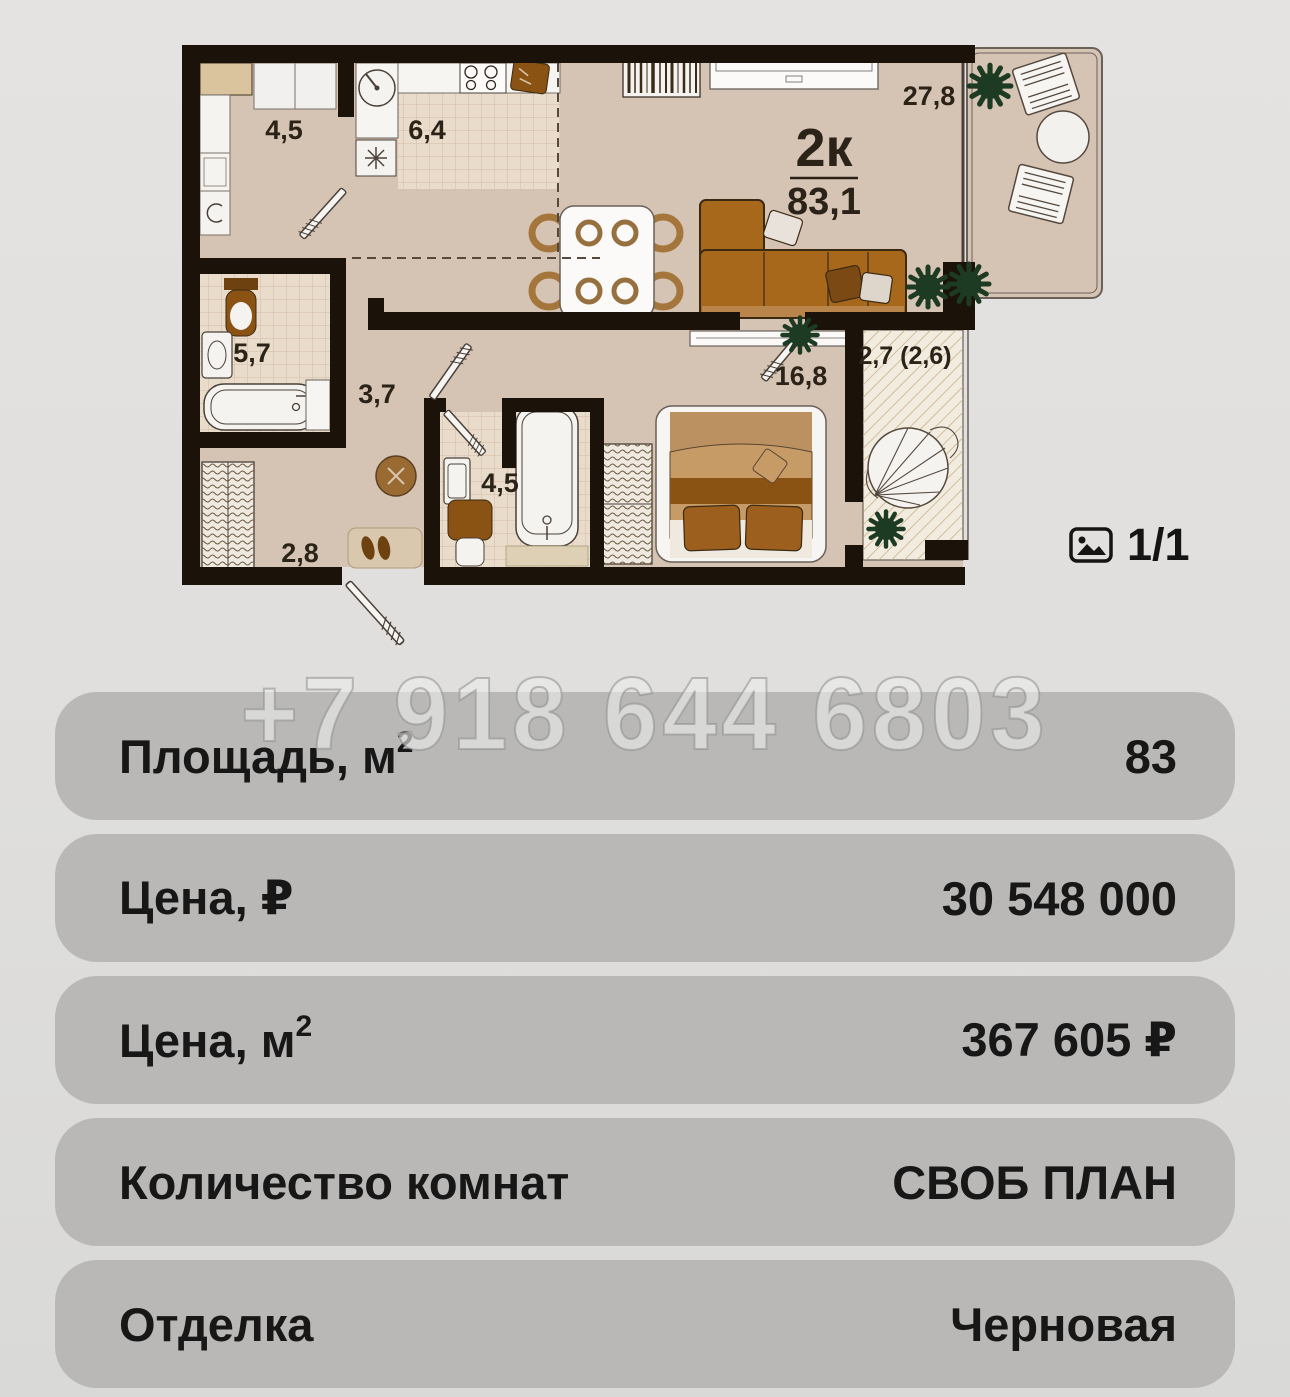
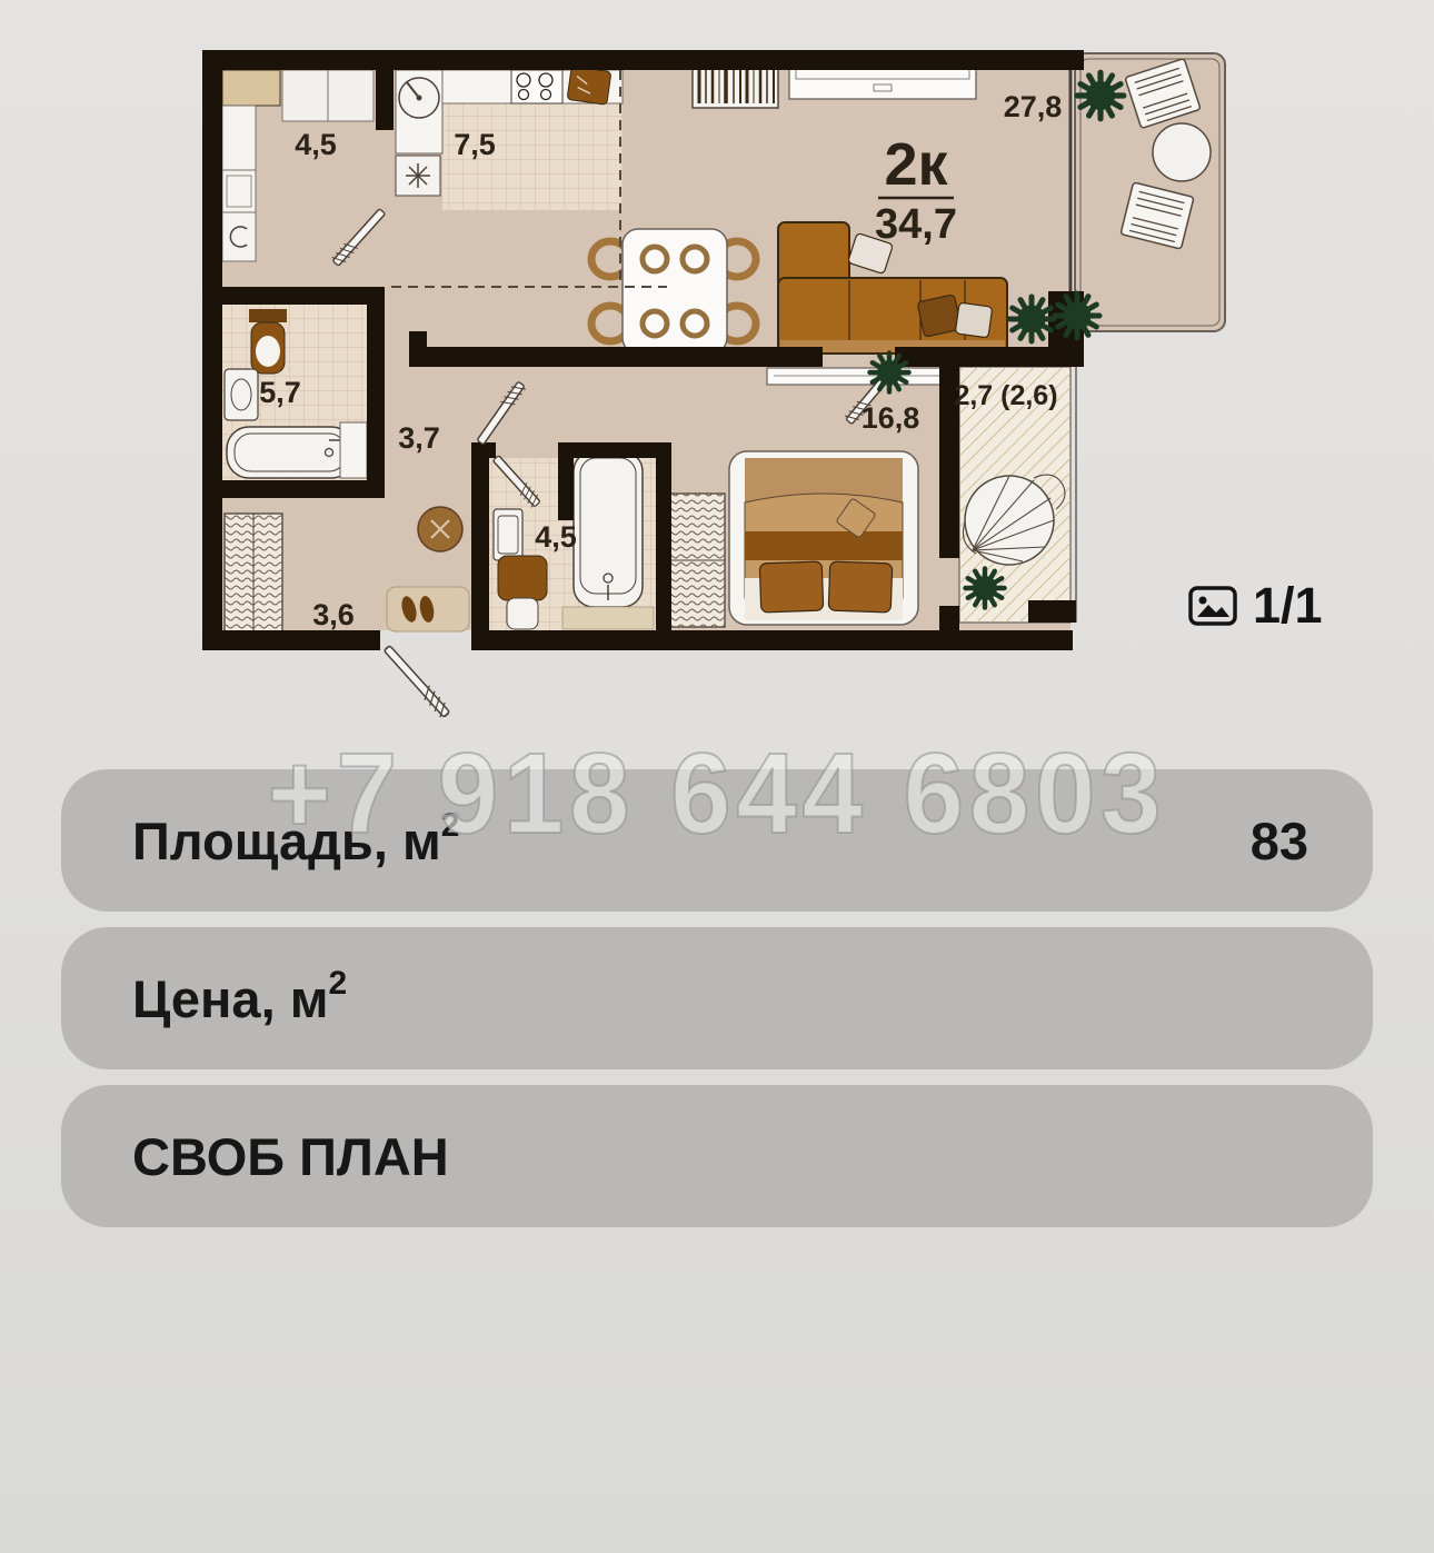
  4,5
- 6,4
+ 7,5
  27,8
  2к
- 83,1
+ 34,7
  5,7
  3,7
- 2,8
+ 3,6
  4,5
  16,8
  2,7 (2,6)
  1/1
  +7 918 644 6803
  Площадь, м2
  83
- Цена, ₽
- 30 548 000
  Цена, м2
- 367 605 ₽
- Количество комнат
  СВОБ ПЛАН
- Отделка
- Черновая
